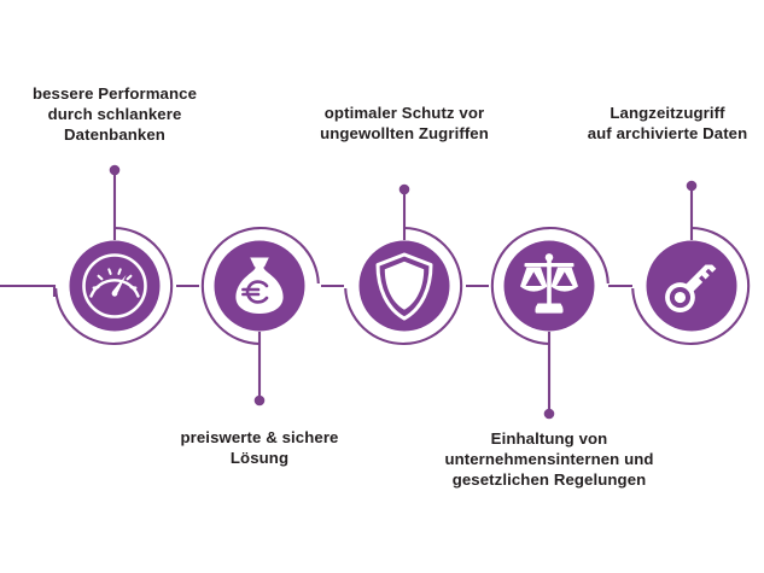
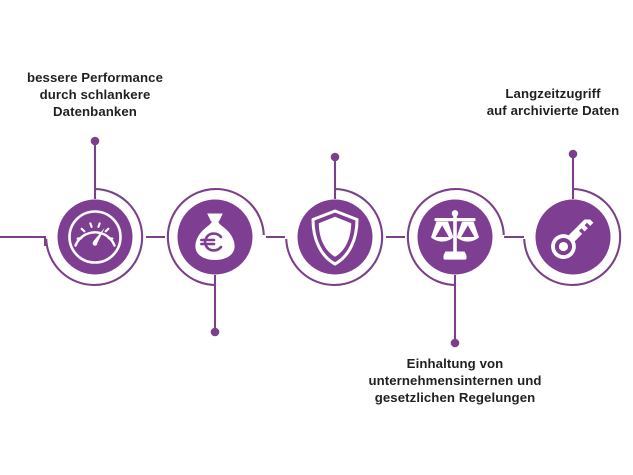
  bessere Performance
  durch schlankere
  Datenbanken
- preiswerte & sichere
- Lösung
- optimaler Schutz vor
- ungewollten Zugriffen
  Einhaltung von
  unternehmensinternen und
  gesetzlichen Regelungen
  Langzeitzugriff
  auf archivierte Daten
